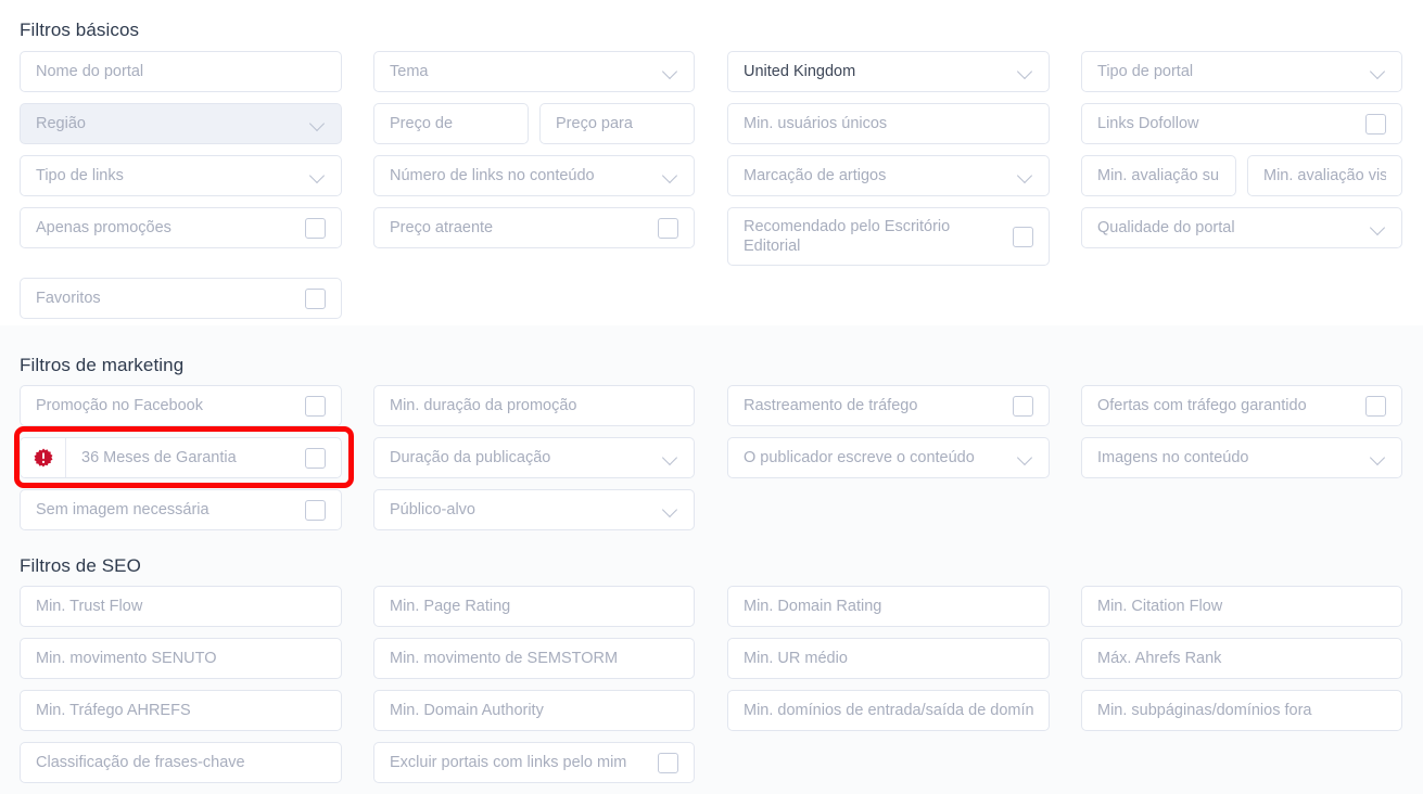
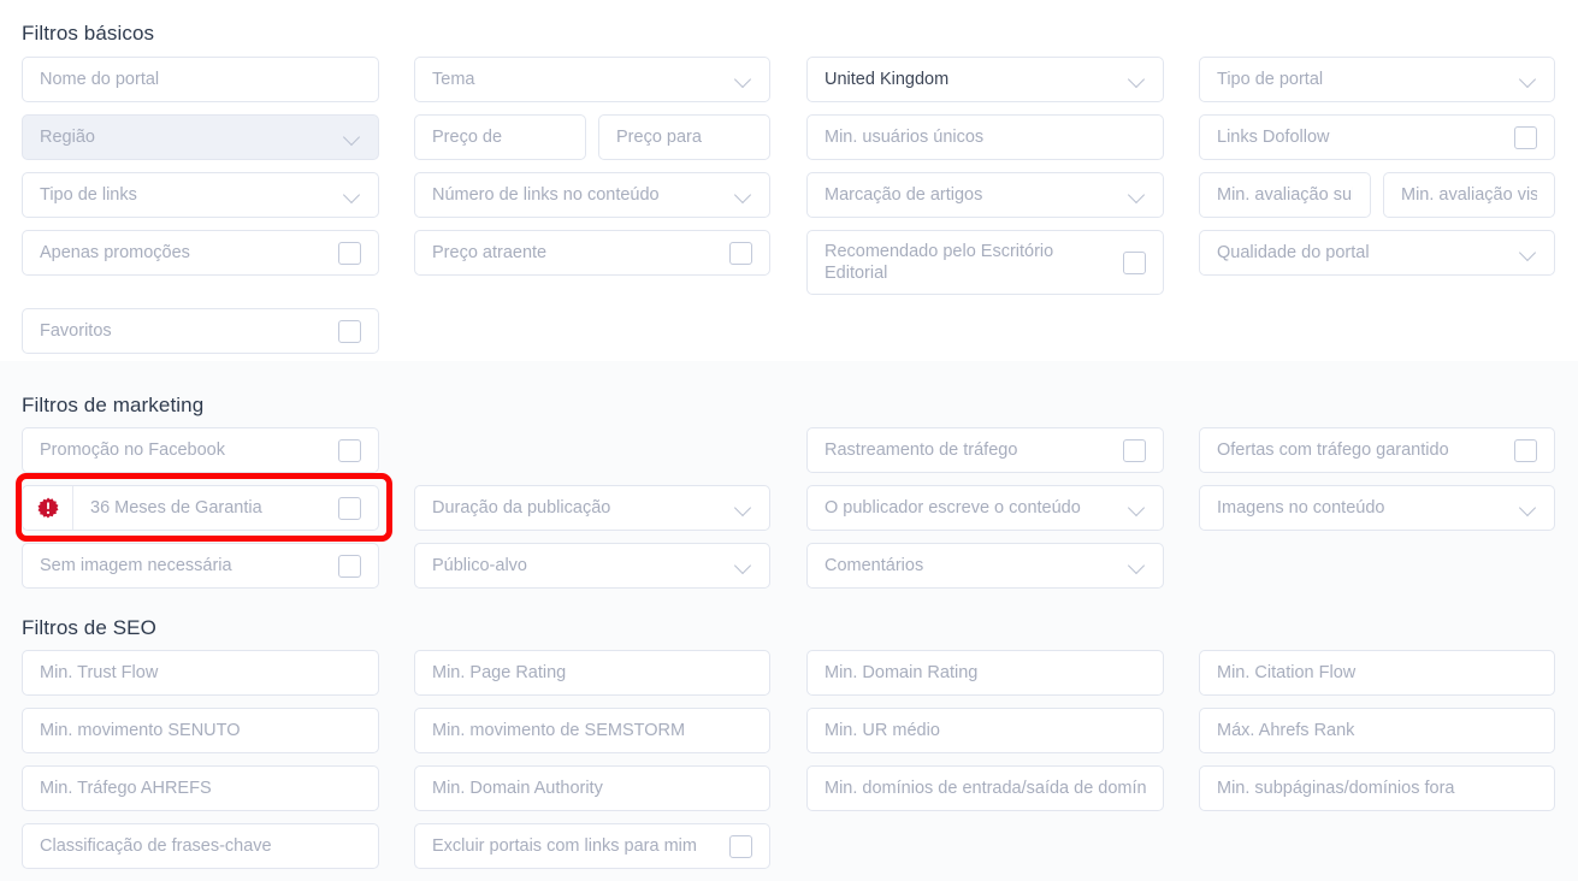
  Filtros básicos
  Nome do portal
  Tema
  United Kingdom
  Tipo de portal
  Região
  Preço de
  Preço para
  Min. usuários únicos
  Links Dofollow
  Tipo de links
  Número de links no conteúdo
  Marcação de artigos
  Min. avaliação su
  Min. avaliação vis
  Apenas promoções
  Preço atraente
  Recomendado pelo Escritório Editorial
  Qualidade do portal
  Favoritos
  Filtros de marketing
  Promoção no Facebook
- Min. duração da promoção
  Rastreamento de tráfego
  Ofertas com tráfego garantido
  36 Meses de Garantia
  Duração da publicação
  O publicador escreve o conteúdo
  Imagens no conteúdo
  Sem imagem necessária
  Público-alvo
+ Comentários
  Filtros de SEO
  Min. Trust Flow
  Min. Page Rating
  Min. Domain Rating
  Min. Citation Flow
  Min. movimento SENUTO
  Min. movimento de SEMSTORM
  Min. UR médio
  Máx. Ahrefs Rank
  Min. Tráfego AHREFS
  Min. Domain Authority
  Min. domínios de entrada/saída de domín
  Min. subpáginas/domínios fora
  Classificação de frases-chave
- Excluir portais com links pelo mim
+ Excluir portais com links para mim
